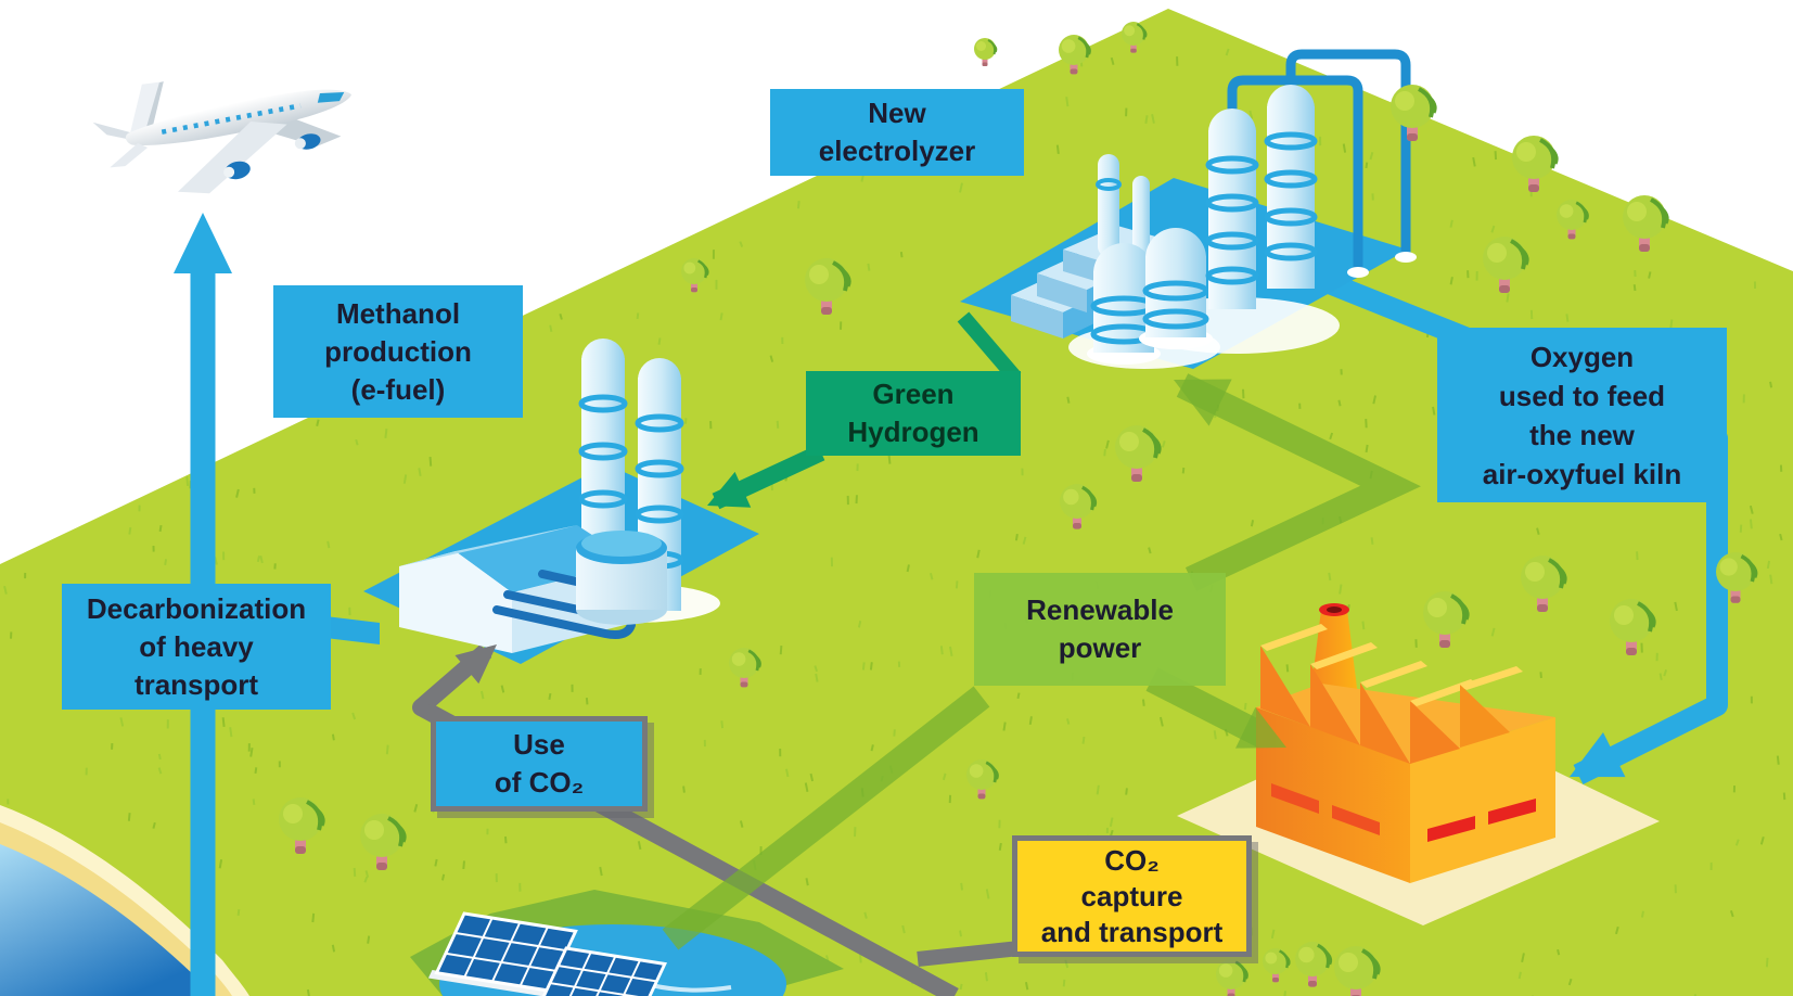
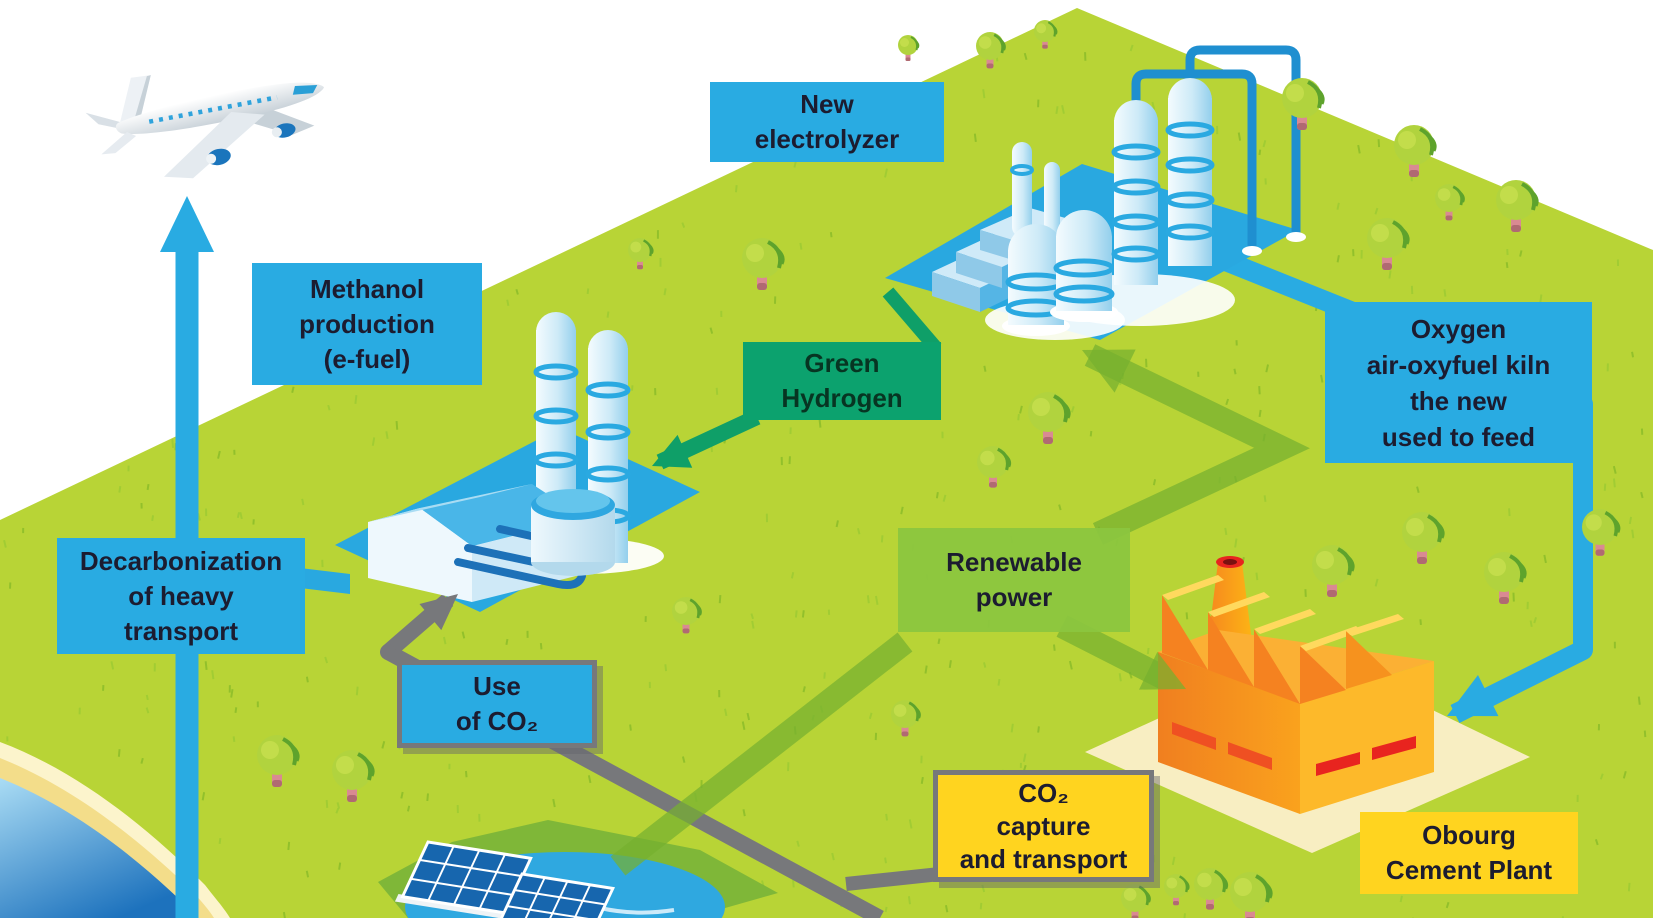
  New
  electrolyzer
  Methanol
  production
  (e-fuel)
  Green
  Hydrogen
  Oxygen
- used to feed
+ air-oxyfuel kiln
  the new
- air-oxyfuel kiln
+ used to feed
  Decarbonization
  of heavy
  transport
  Renewable
  power
  Use
  of CO₂
  CO₂
  capture
  and transport
+ Obourg
+ Cement Plant
